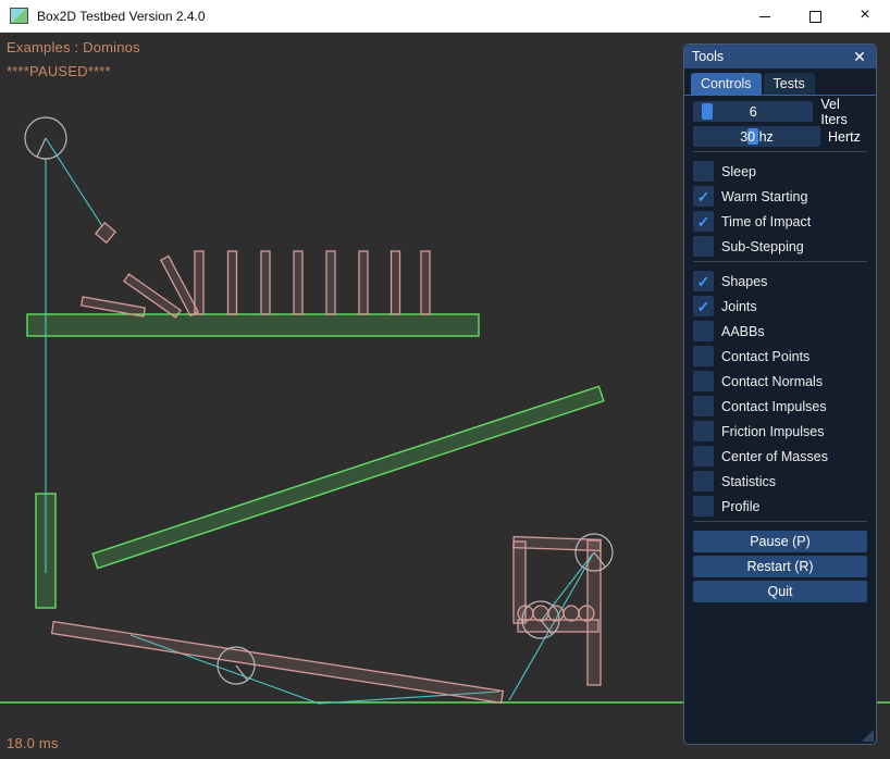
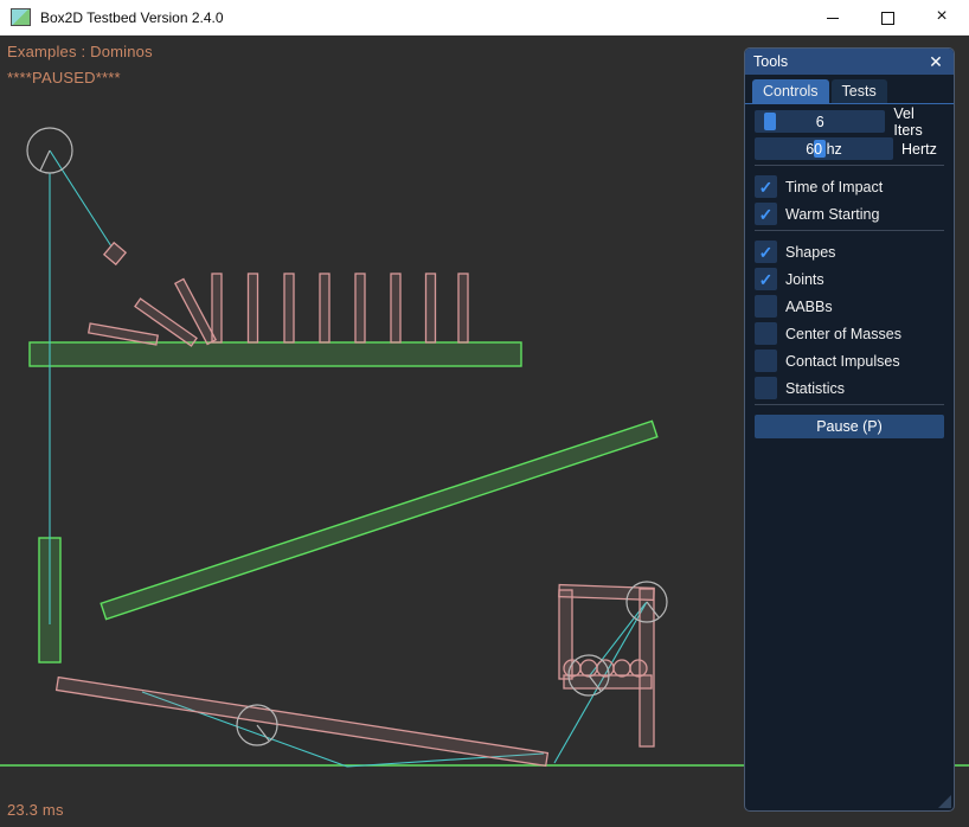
  Box2D Testbed Version 2.4.0
  ×
  Examples : Dominos
  ****PAUSED****
- 18.0 ms
+ 23.3 ms
  Tools
  ✕
  Controls
  Tests
  6
  Vel Iters
- 30 hz
+ 60 hz
  Hertz
- Sleep
  ✓
- Warm Starting
+ Time of Impact
  ✓
- Time of Impact
+ Warm Starting
- Sub-Stepping
  ✓
  Shapes
  ✓
  Joints
  AABBs
- Contact Points
- Contact Normals
- Contact Impulses
+ Center of Masses
- Friction Impulses
- Center of Masses
+ Contact Impulses
  Statistics
- Profile
  Pause (P)
- Restart (R)
- Quit
